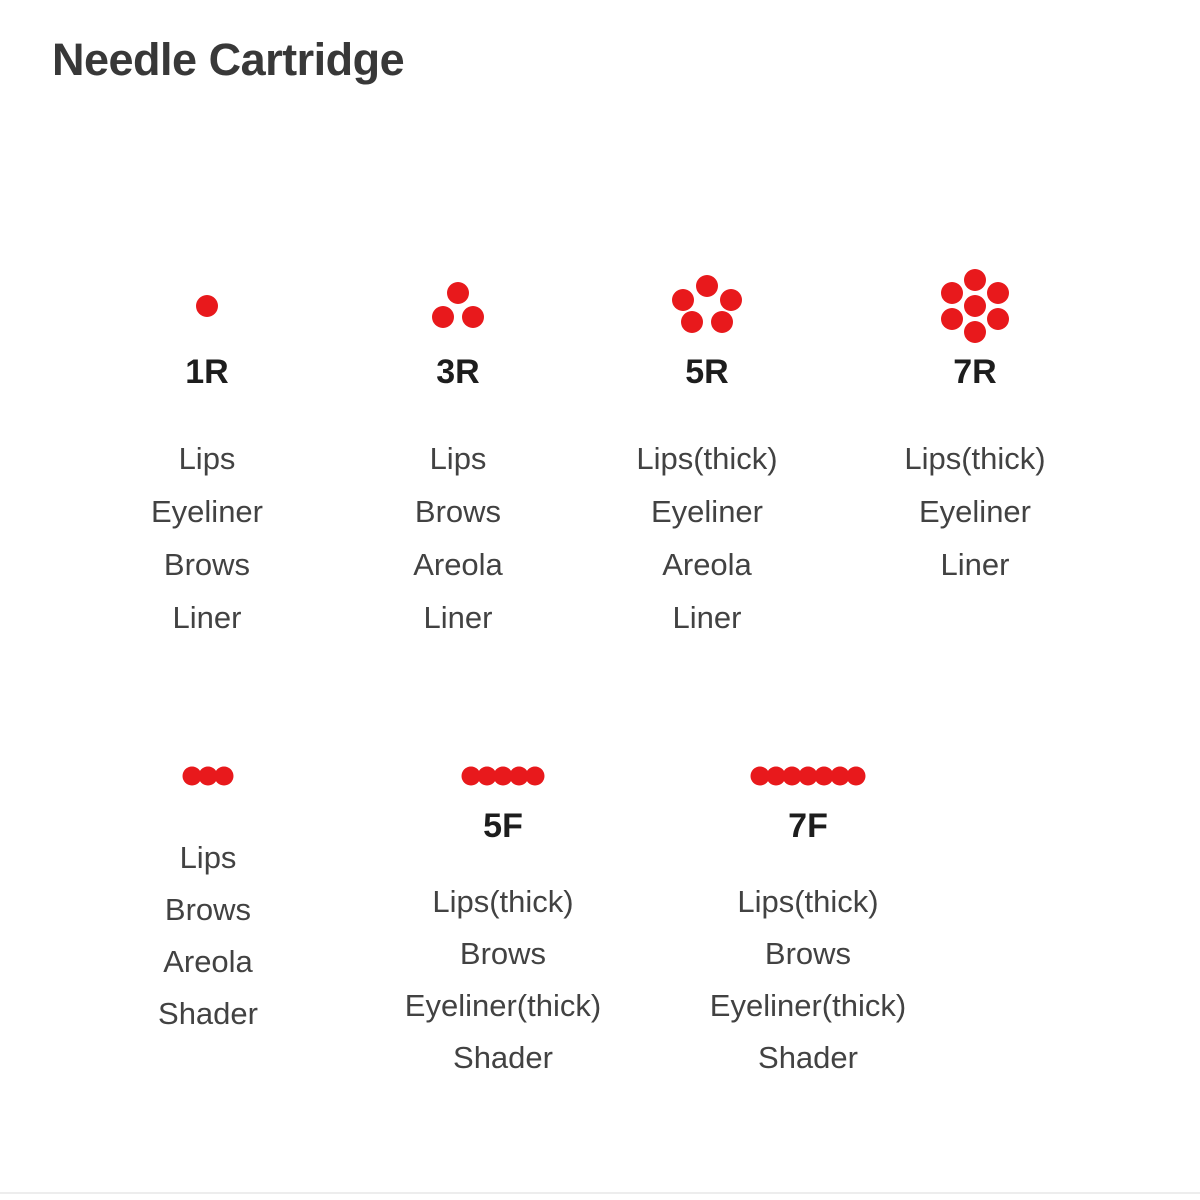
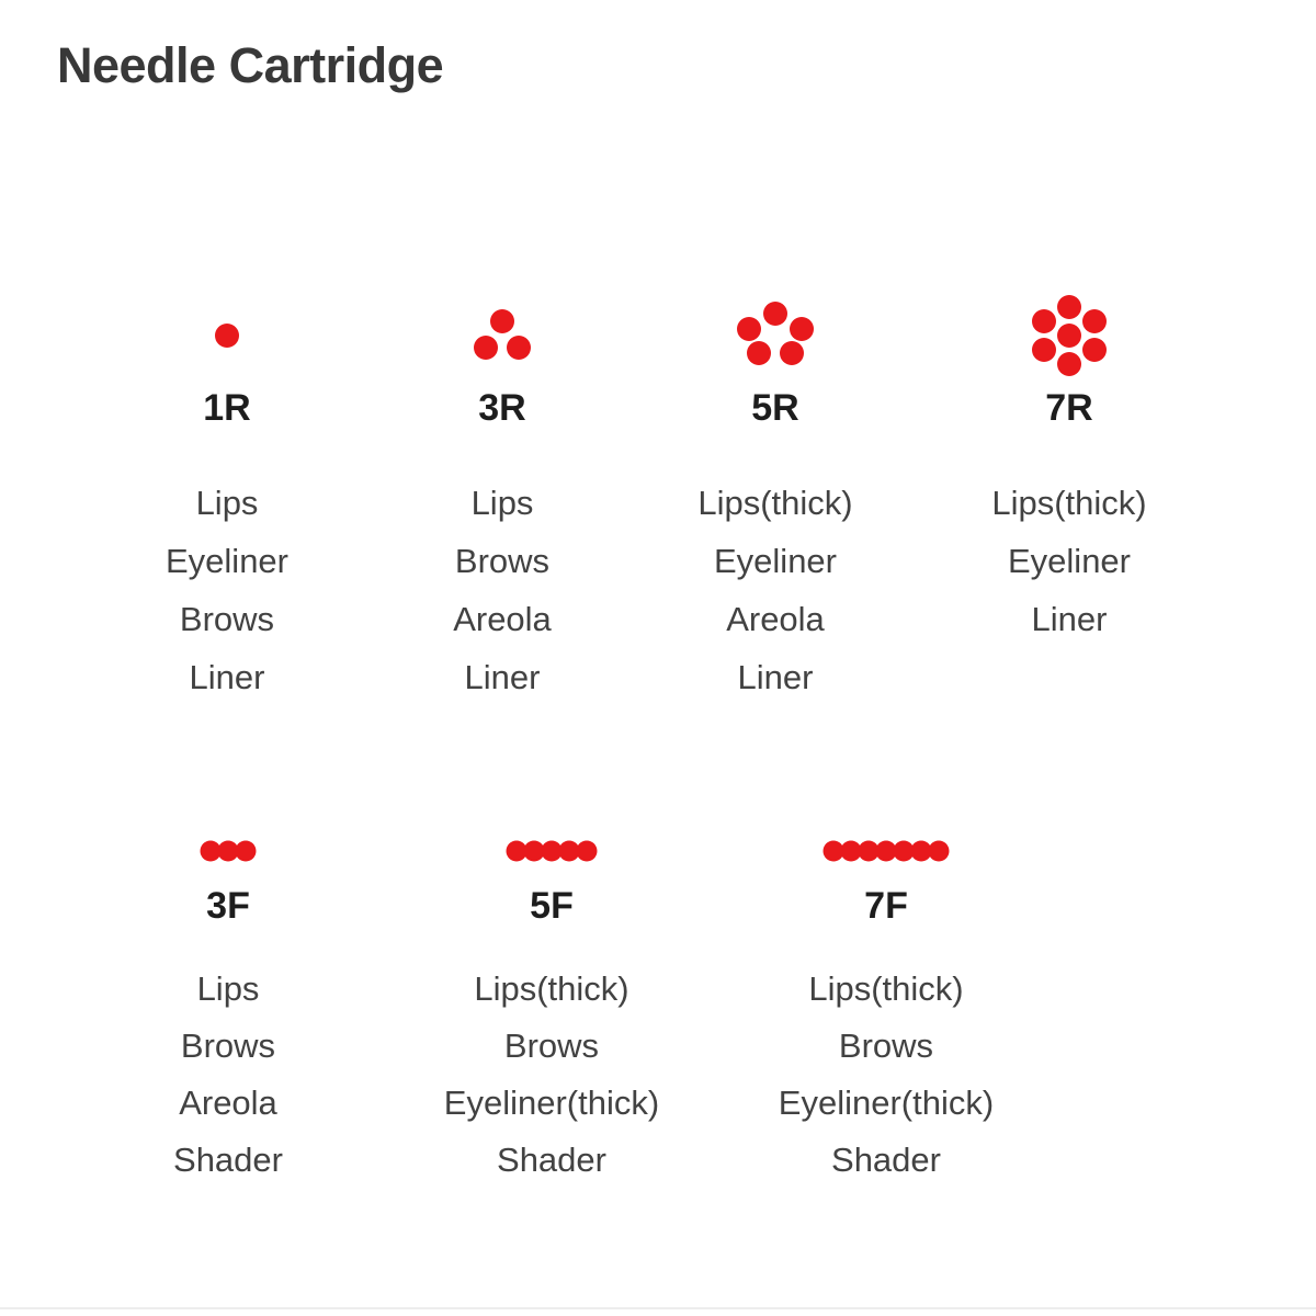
  Needle Cartridge
  1R
  Lips
  Eyeliner
  Brows
  Liner
  3R
  Lips
  Brows
  Areola
  Liner
  5R
  Lips(thick)
  Eyeliner
  Areola
  Liner
  7R
  Lips(thick)
  Eyeliner
  Liner
+ 3F
  Lips
  Brows
  Areola
  Shader
  5F
  Lips(thick)
  Brows
  Eyeliner(thick)
  Shader
  7F
  Lips(thick)
  Brows
  Eyeliner(thick)
  Shader
